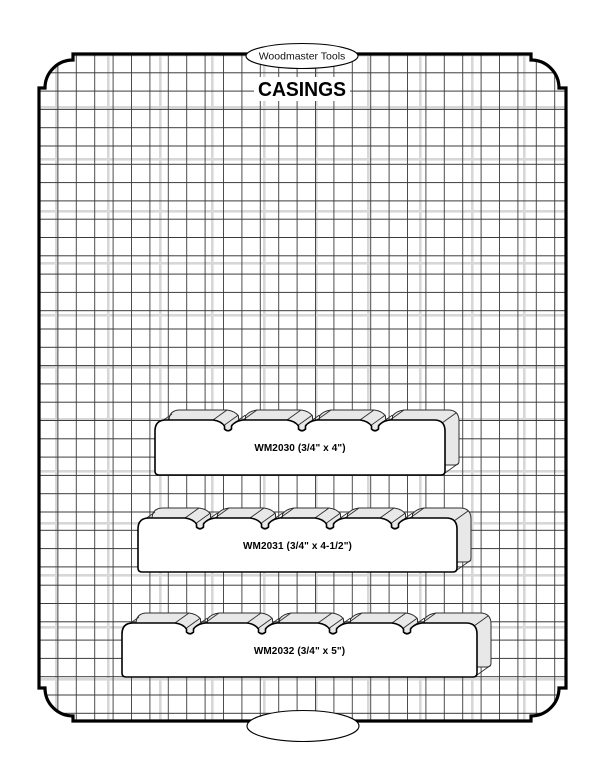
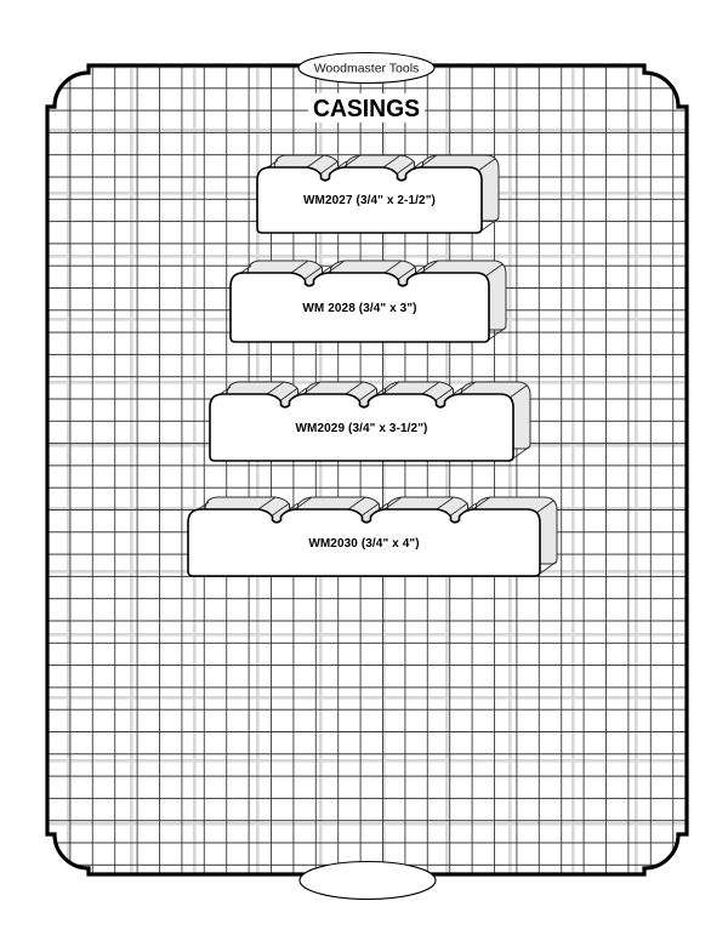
  Woodmaster Tools
  CASINGS
+ WM2027 (3/4" x 2-1/2")
+ WM 2028 (3/4" x 3")
+ WM2029 (3/4" x 3-1/2")
  WM2030 (3/4" x 4")
- WM2031 (3/4" x 4-1/2")
- WM2032 (3/4" x 5")
